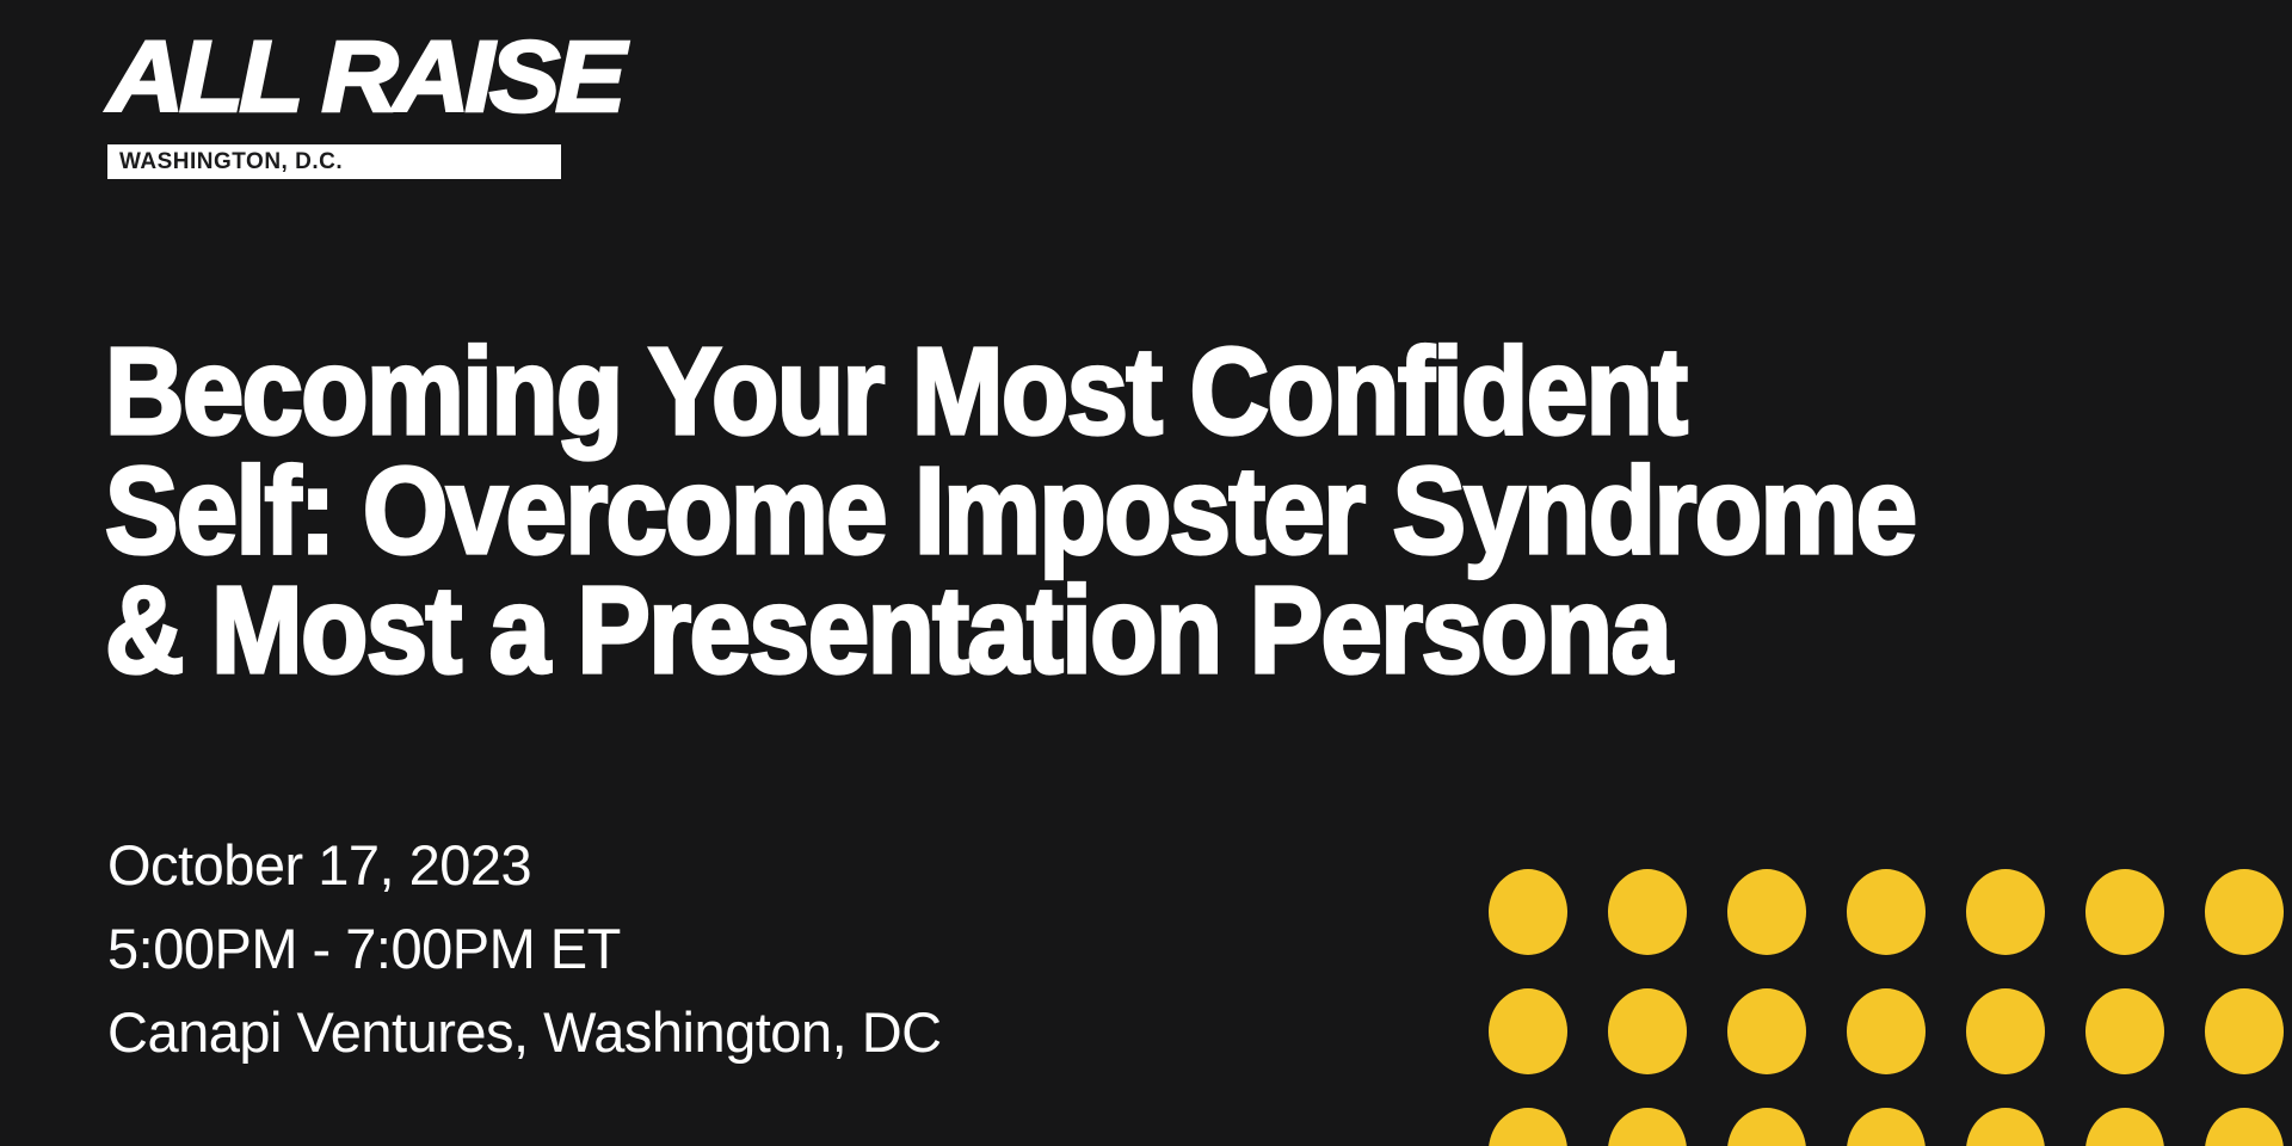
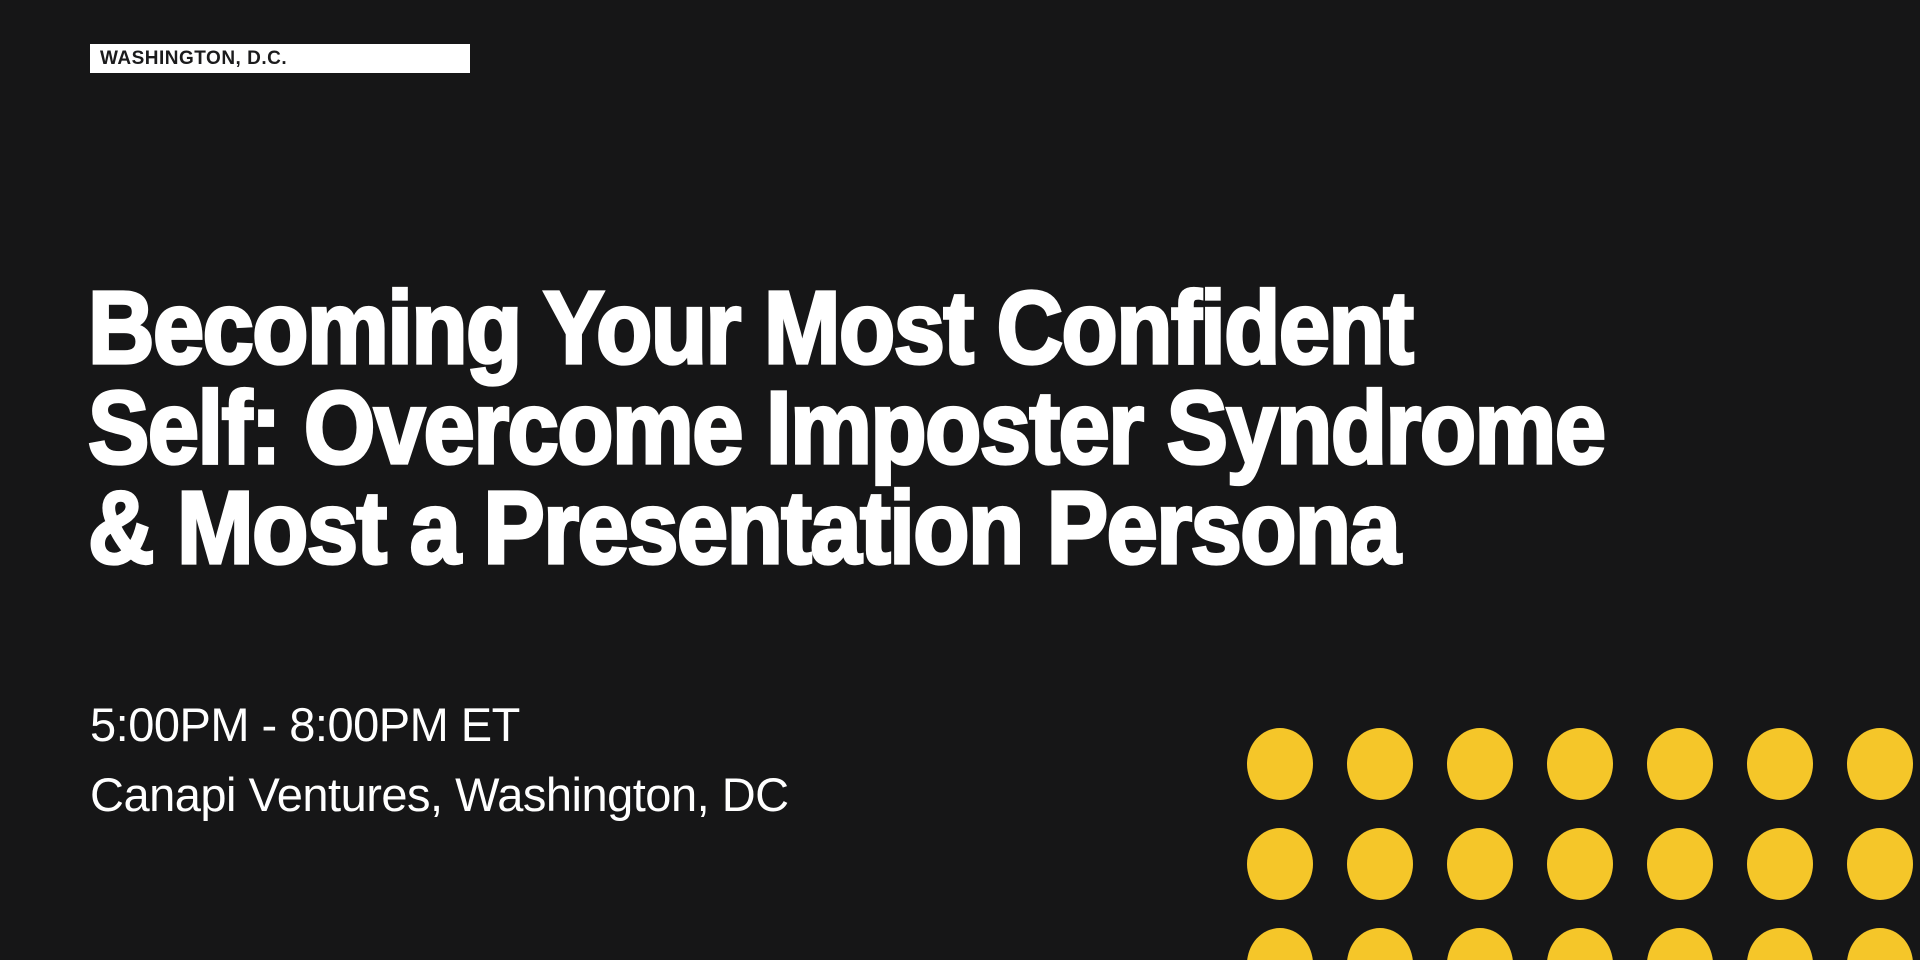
- ALL RAISE
  WASHINGTON, D.C.
  Becoming Your Most Confident
  Self: Overcome Imposter Syndrome
  & Most a Presentation Persona
- October 17, 2023
- 5:00PM - 7:00PM ET
+ 5:00PM - 8:00PM ET
  Canapi Ventures, Washington, DC
